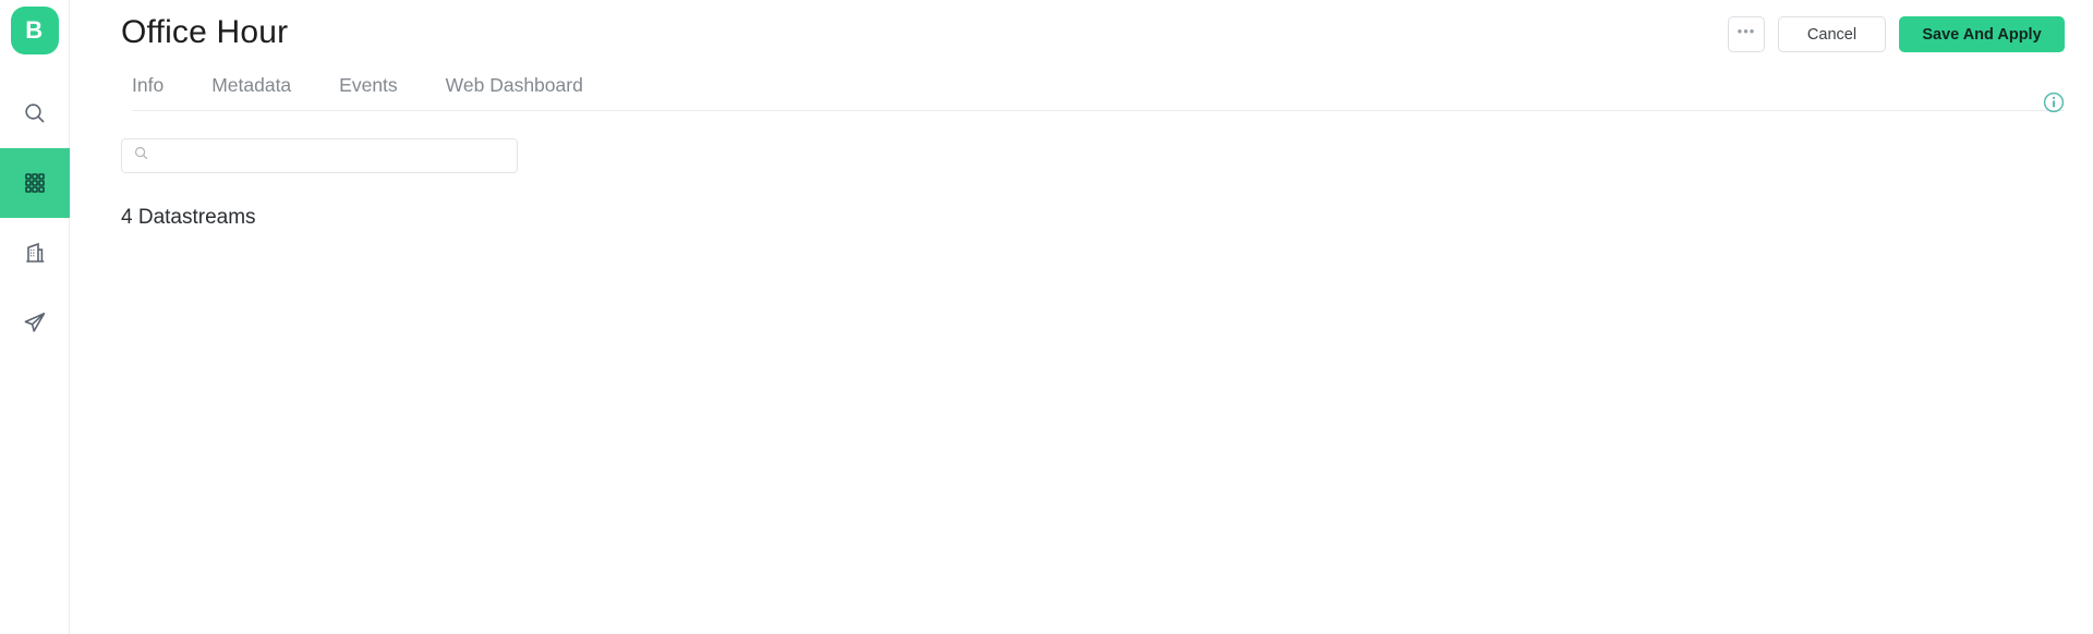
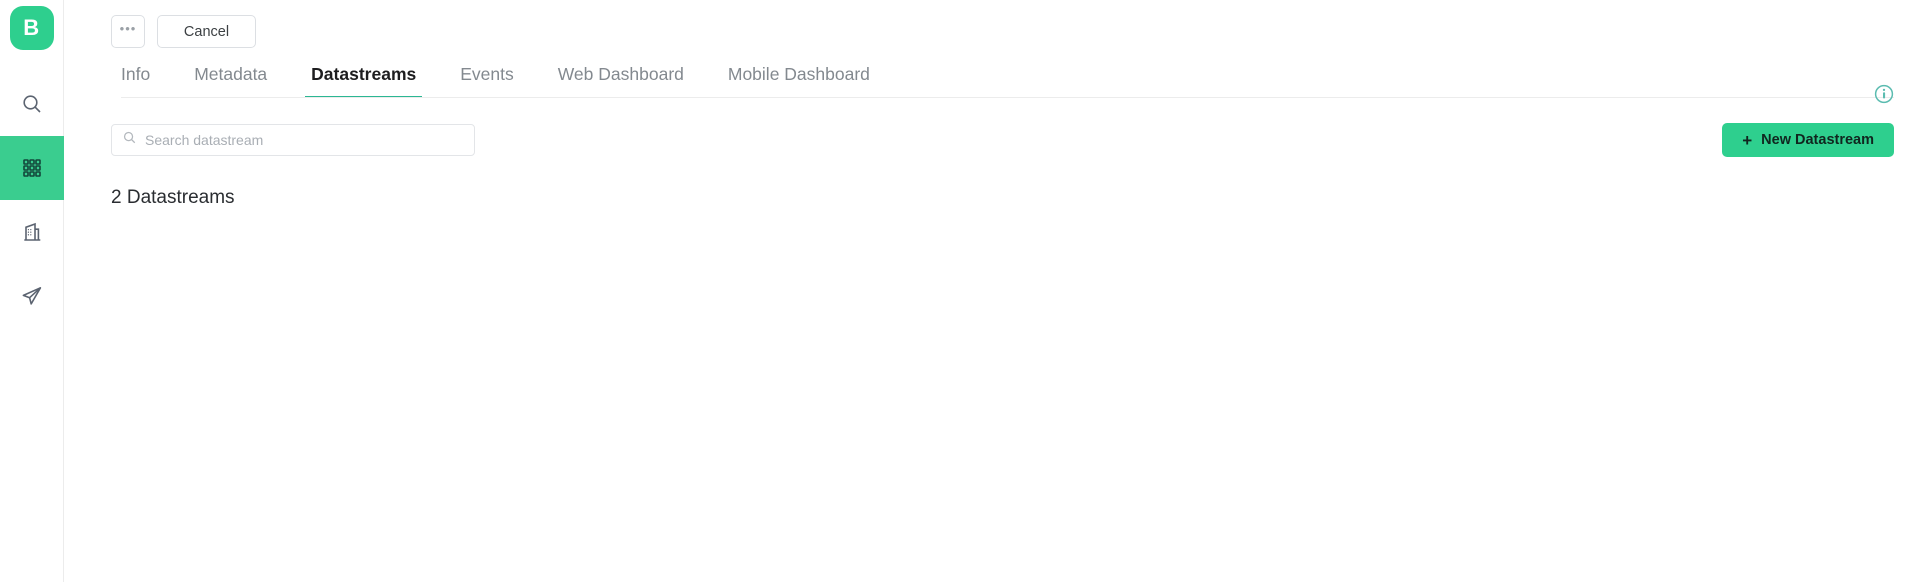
  B
- Office Hour
  •••
  Cancel
- Save And Apply
  Info
  Metadata
+ Datastreams
  Events
  Web Dashboard
+ Mobile Dashboard
+ Search datastream
+ +
+ New Datastream
- 4 Datastreams
+ 2 Datastreams
